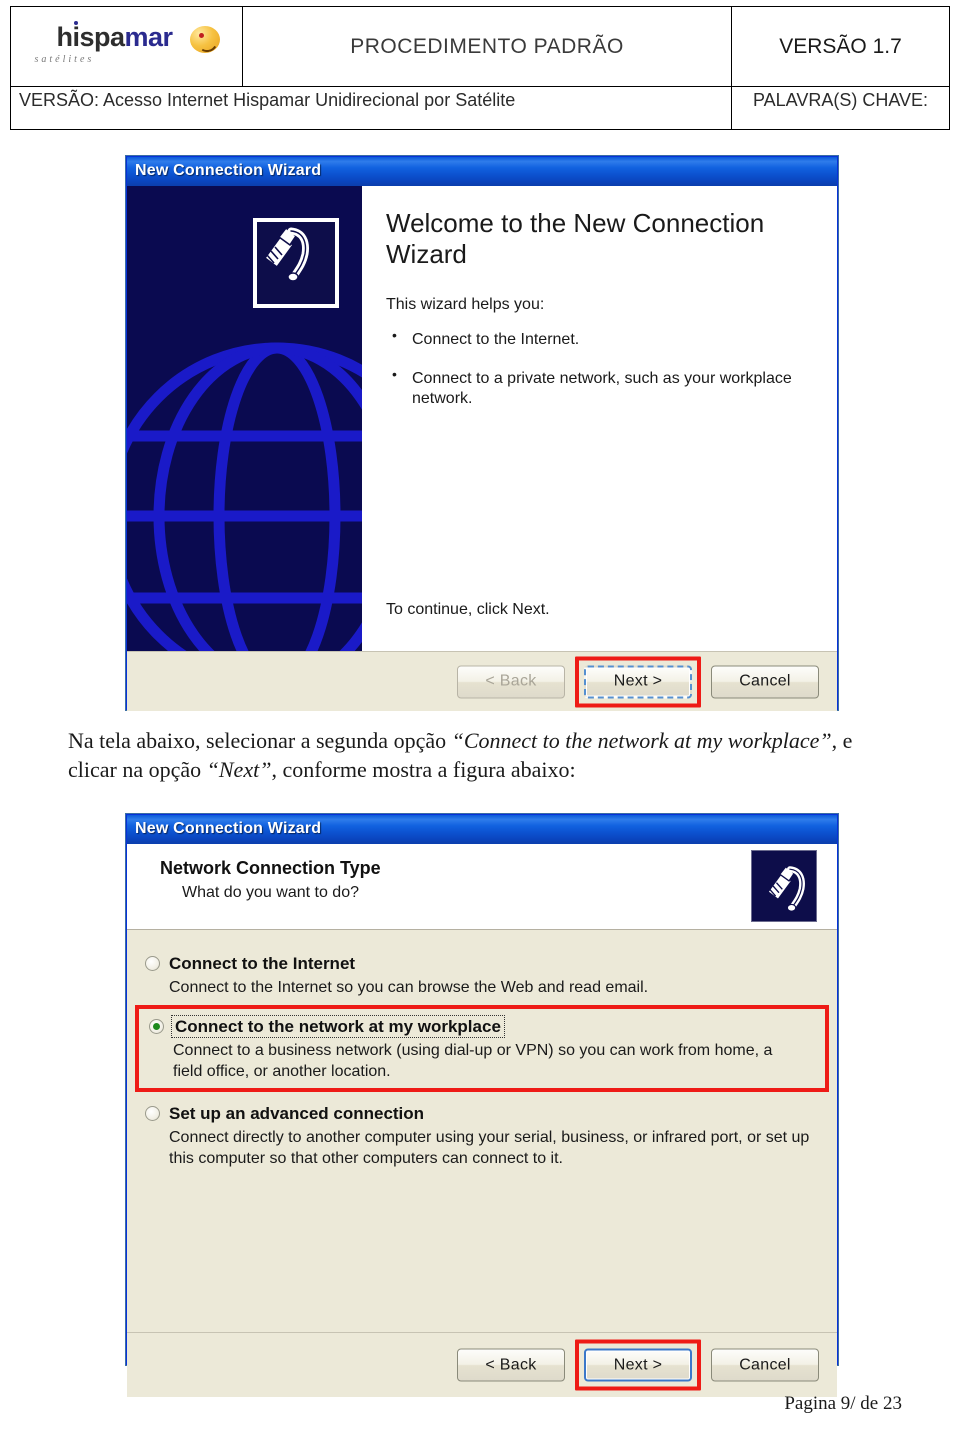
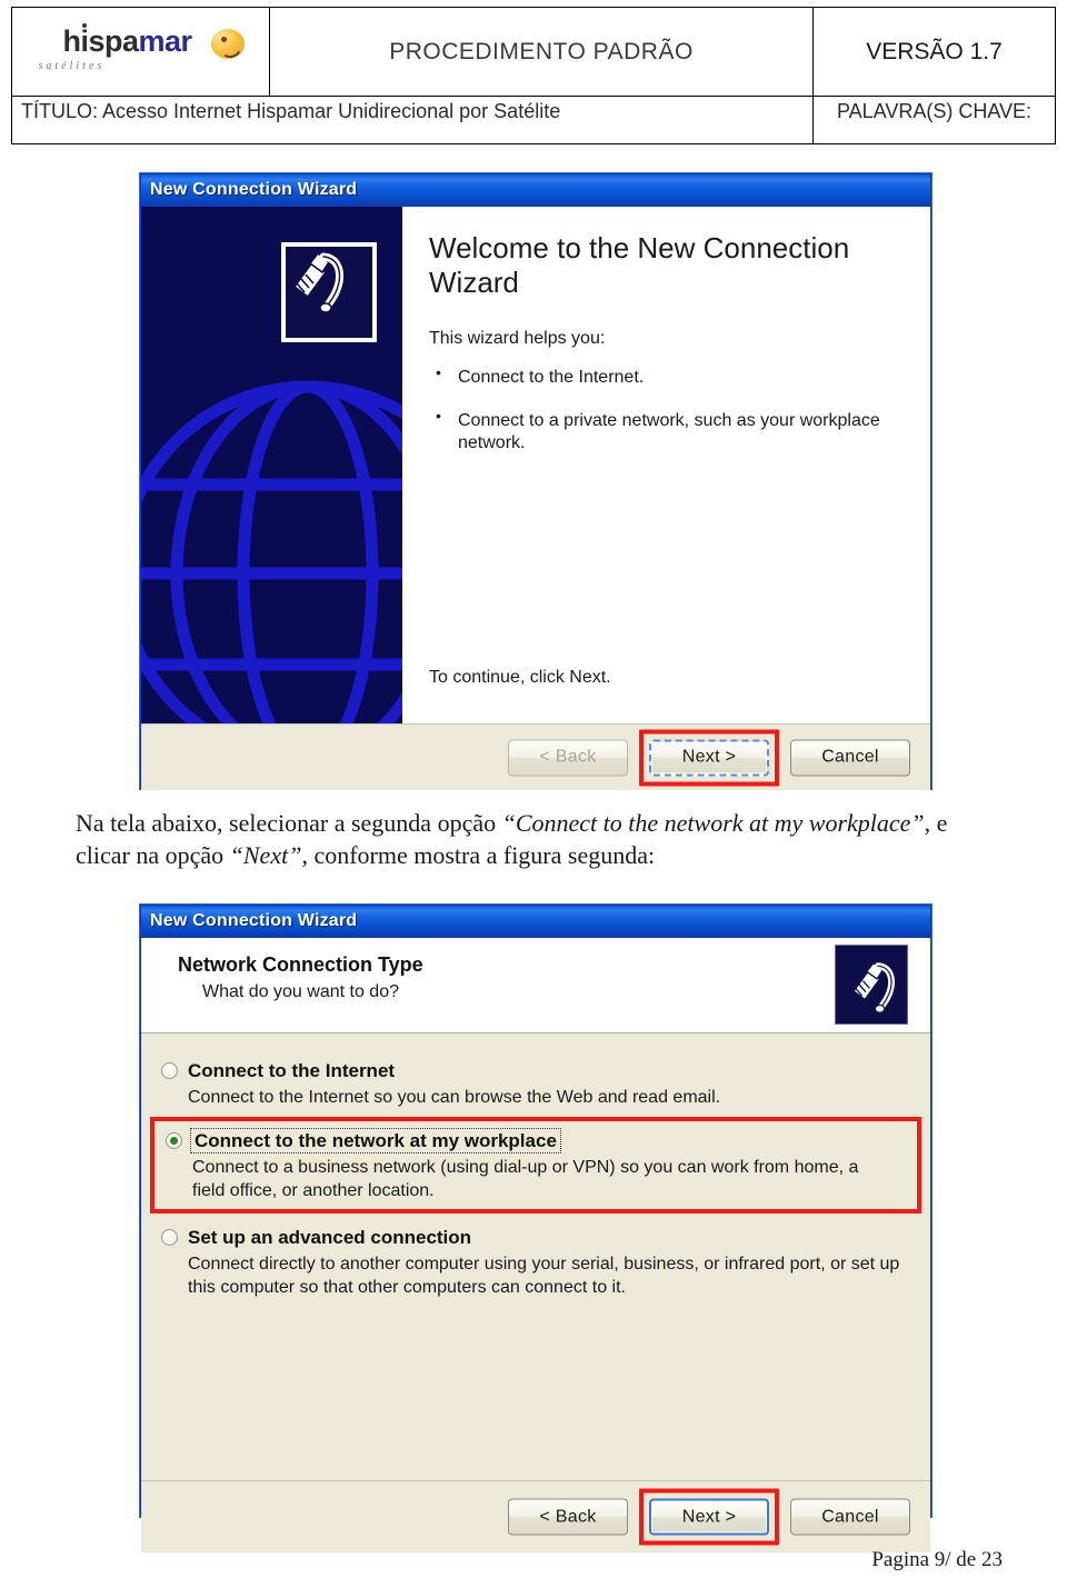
  hispamar
  satélites
  PROCEDIMENTO PADRÃO
  VERSÃO 1.7
- VERSÃO: Acesso Internet Hispamar Unidirecional por Satélite
+ TÍTULO: Acesso Internet Hispamar Unidirecional por Satélite
  PALAVRA(S) CHAVE:
  New Connection Wizard
  Welcome to the New Connection Wizard
  This wizard helps you:
  Connect to the Internet.
  Connect to a private network, such as your workplace network.
  To continue, click Next.
  < Back
  Next >
  Cancel
- Na tela abaixo, selecionar a segunda opção “Connect to the network at my workplace”, e clicar na opção “Next”, conforme mostra a figura abaixo:
+ Na tela abaixo, selecionar a segunda opção “Connect to the network at my workplace”, e clicar na opção “Next”, conforme mostra a figura segunda:
  New Connection Wizard
  Network Connection Type
  What do you want to do?
  Connect to the Internet
  Connect to the Internet so you can browse the Web and read email.
  Connect to the network at my workplace
  Connect to a business network (using dial-up or VPN) so you can work from home, a field office, or another location.
  Set up an advanced connection
  Connect directly to another computer using your serial, business, or infrared port, or set up this computer so that other computers can connect to it.
  < Back
  Next >
  Cancel
  Pagina 9/ de 23
